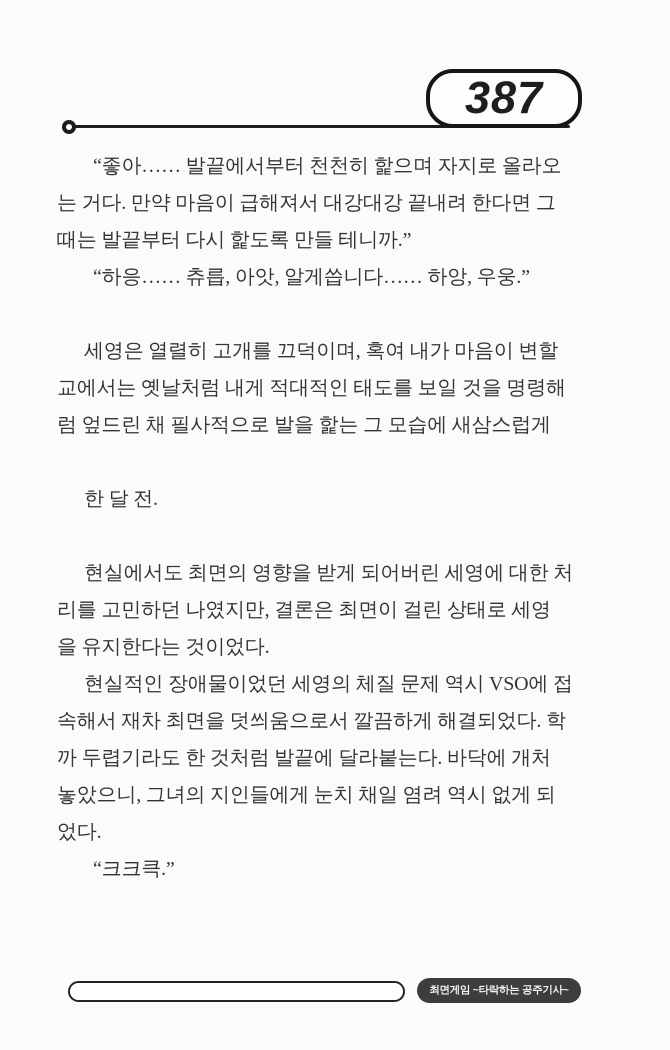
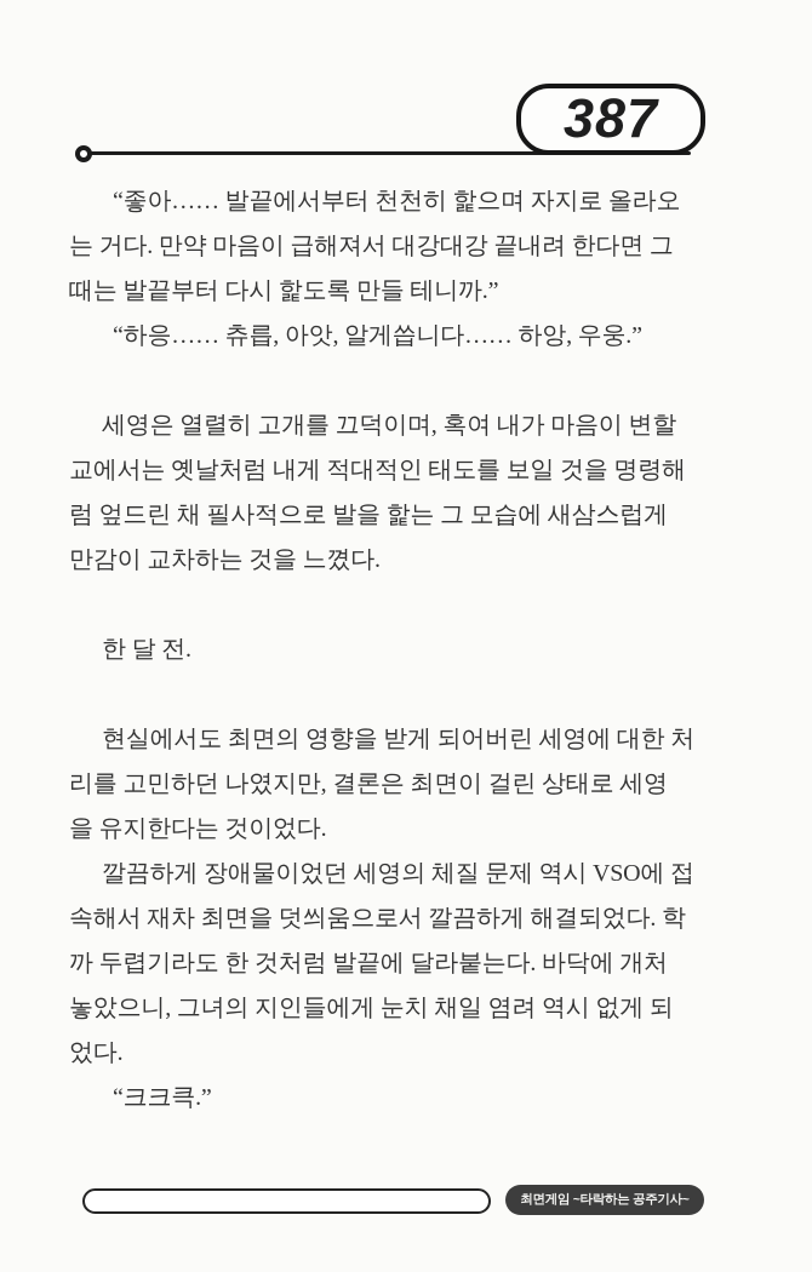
  387
  “좋아…… 발끝에서부터 천천히 핥으며 자지로 올라오
  는 거다. 만약 마음이 급해져서 대강대강 끝내려 한다면 그
  때는 발끝부터 다시 핥도록 만들 테니까.”
  “하응…… 츄릅, 아앗, 알게씁니다…… 하앙, 우웅.”
  세영은 열렬히 고개를 끄덕이며, 혹여 내가 마음이 변할
  교에서는 옛날처럼 내게 적대적인 태도를 보일 것을 명령해
  럼 엎드린 채 필사적으로 발을 핥는 그 모습에 새삼스럽게
+ 만감이 교차하는 것을 느꼈다.
  한 달 전.
  현실에서도 최면의 영향을 받게 되어버린 세영에 대한 처
  리를 고민하던 나였지만, 결론은 최면이 걸린 상태로 세영
  을 유지한다는 것이었다.
- 현실적인 장애물이었던 세영의 체질 문제 역시 VSO에 접
+ 깔끔하게 장애물이었던 세영의 체질 문제 역시 VSO에 접
  속해서 재차 최면을 덧씌움으로서 깔끔하게 해결되었다. 학
  까 두렵기라도 한 것처럼 발끝에 달라붙는다. 바닥에 개처
  놓았으니, 그녀의 지인들에게 눈치 채일 염려 역시 없게 되
  었다.
  “크크큭.”
  최면게임 ~타락하는 공주기사~
